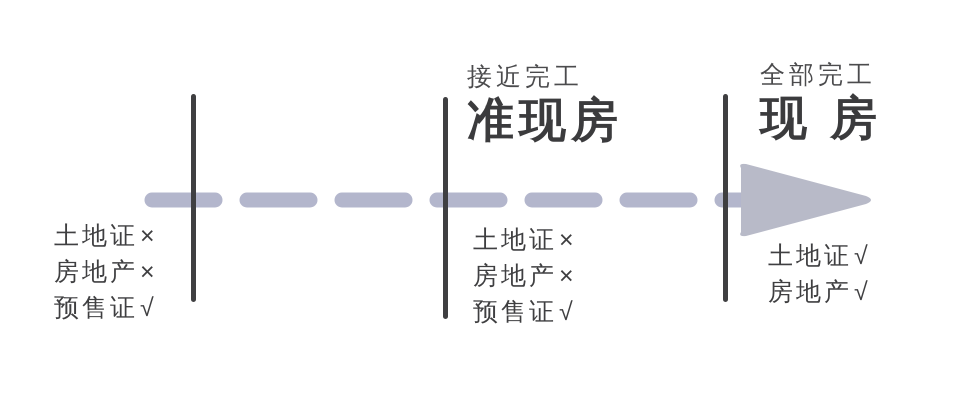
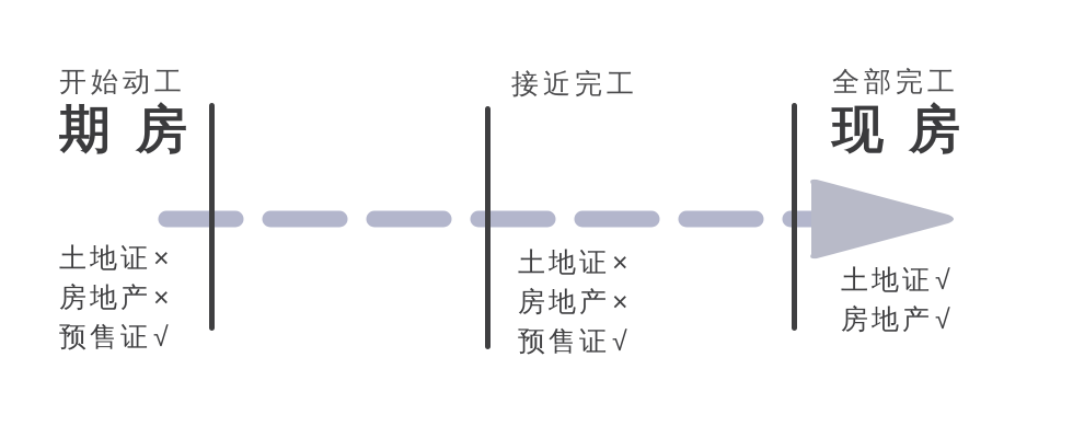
+ 开始动工
+ 期 房
  接近完工
- 准现房
  全部完工
  现 房
  土地证×
  房地产×
  预售证√
  土地证×
  房地产×
  预售证√
  土地证√
  房地产√
